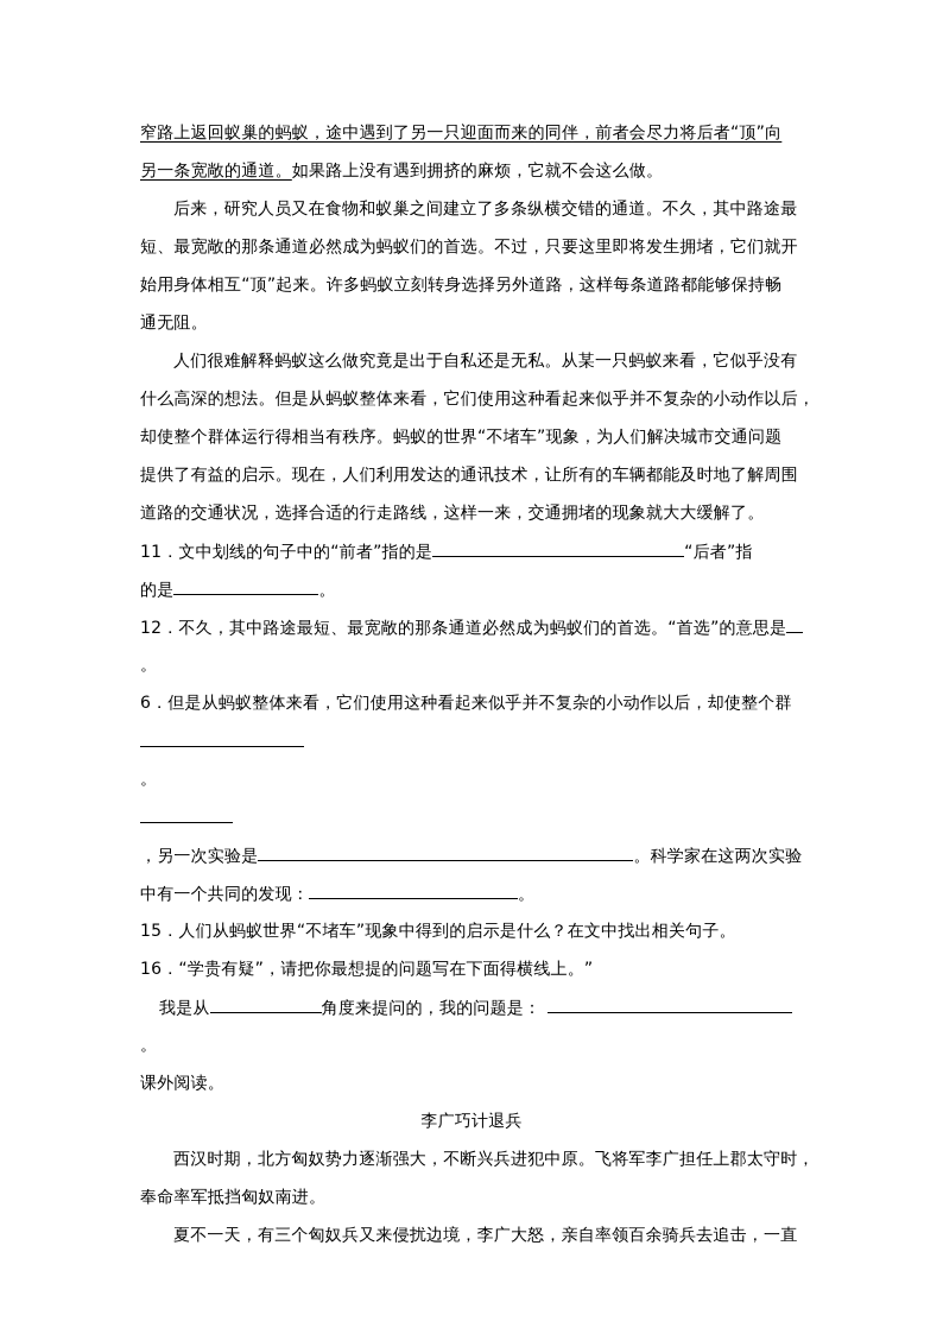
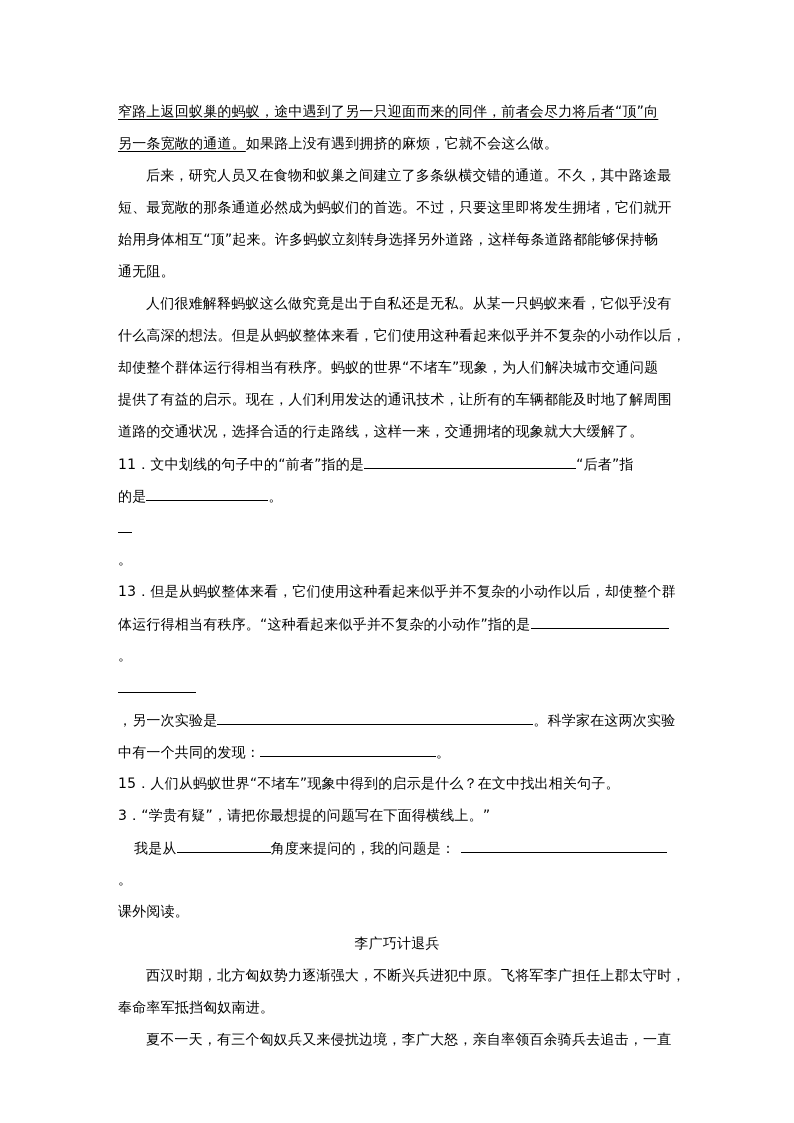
  窄路上返回蚁巢的蚂蚁，途中遇到了另一只迎面而来的同伴，前者会尽力将后者“顶”向
  另一条宽敞的通道。如果路上没有遇到拥挤的麻烦，它就不会这么做。
  后来，研究人员又在食物和蚁巢之间建立了多条纵横交错的通道。不久，其中路途最
  短、最宽敞的那条通道必然成为蚂蚁们的首选。不过，只要这里即将发生拥堵，它们就开
  始用身体相互“顶”起来。许多蚂蚁立刻转身选择另外道路，这样每条道路都能够保持畅
  通无阻。
  人们很难解释蚂蚁这么做究竟是出于自私还是无私。从某一只蚂蚁来看，它似乎没有
  什么高深的想法。但是从蚂蚁整体来看，它们使用这种看起来似乎并不复杂的小动作以后，
  却使整个群体运行得相当有秩序。蚂蚁的世界“不堵车”现象，为人们解决城市交通问题
  提供了有益的启示。现在，人们利用发达的通讯技术，让所有的车辆都能及时地了解周围
  道路的交通状况，选择合适的行走路线，这样一来，交通拥堵的现象就大大缓解了。
  11．文中划线的句子中的“前者”指的是 “后者”指
  的是 。
- 12．不久，其中路途最短、最宽敞的那条通道必然成为蚂蚁们的首选。“首选”的意思是
  。
- 6．但是从蚂蚁整体来看，它们使用这种看起来似乎并不复杂的小动作以后，却使整个群
+ 13．但是从蚂蚁整体来看，它们使用这种看起来似乎并不复杂的小动作以后，却使整个群
+ 体运行得相当有秩序。“这种看起来似乎并不复杂的小动作”指的是
  。
  ，另一次实验是 。科学家在这两次实验
  中有一个共同的发现： 。
  15．人们从蚂蚁世界“不堵车”现象中得到的启示是什么？在文中找出相关句子。
- 16．“学贵有疑”，请把你最想提的问题写在下面得横线上。”
+ 3．“学贵有疑”，请把你最想提的问题写在下面得横线上。”
  我是从 角度来提问的，我的问题是：
  。
  课外阅读。
  李广巧计退兵
  西汉时期，北方匈奴势力逐渐强大，不断兴兵进犯中原。飞将军李广担任上郡太守时，
  奉命率军抵挡匈奴南进。
  夏不一天，有三个匈奴兵又来侵扰边境，李广大怒，亲自率领百余骑兵去追击，一直
